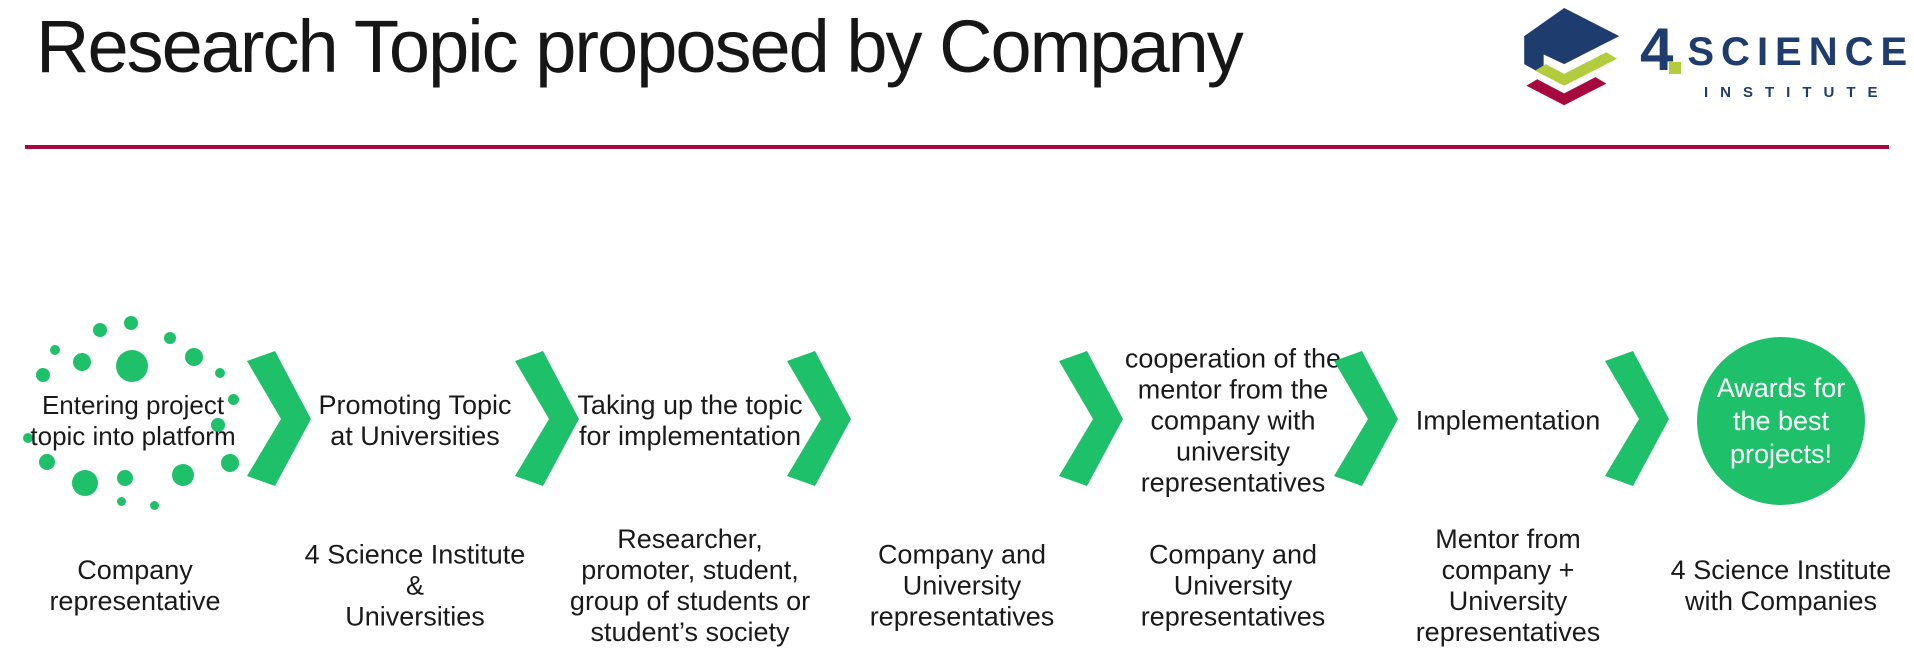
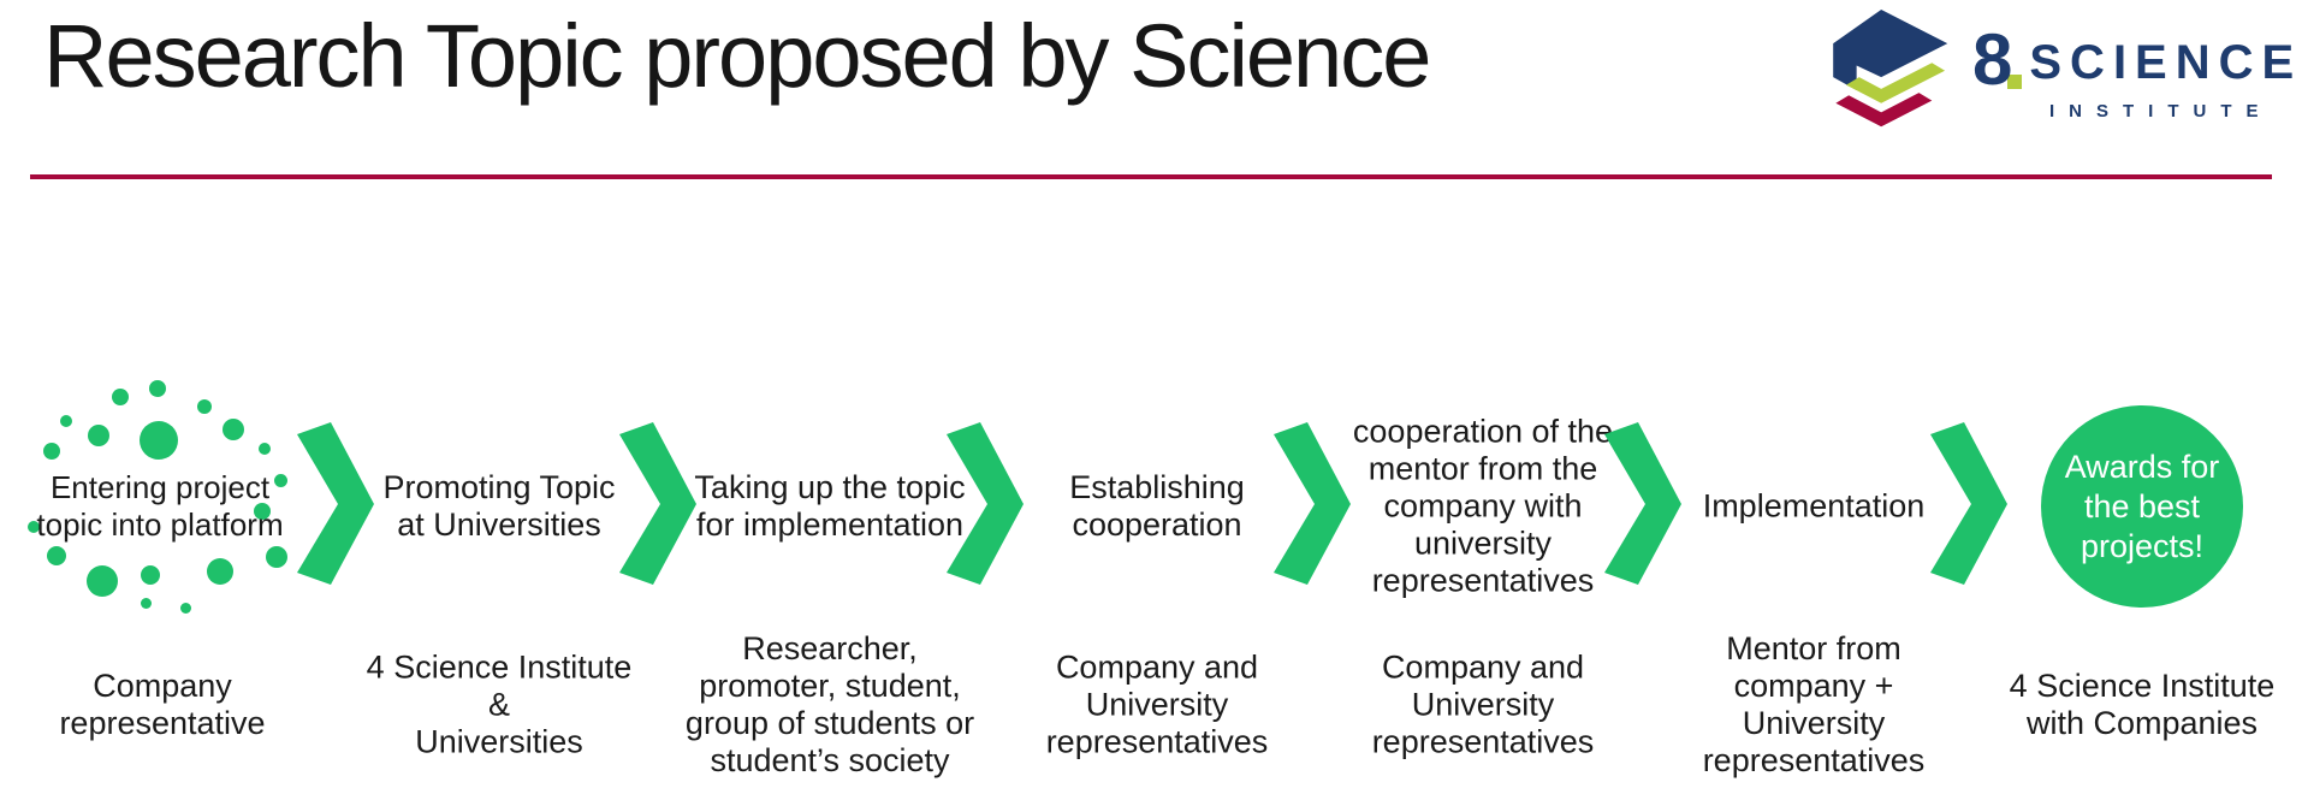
- Research Topic proposed by Company
+ Research Topic proposed by Science
- 4
+ 8
  SCIENCE
  INSTITUTE
  Entering project
  topic into platform
  Promoting Topic
  at Universities
  Taking up the topic
  for implementation
+ Establishing
+ cooperation
  cooperation of the
  mentor from the
  company with
  university
  representatives
  Implementation
  Awards for
  the best
  projects!
  Company
  representative
  4 Science Institute
  &
  Universities
  Researcher,
  promoter, student,
  group of students or
  student’s society
  Company and
  University
  representatives
  Company and
  University
  representatives
  Mentor from
  company +
  University
  representatives
  4 Science Institute
  with Companies
